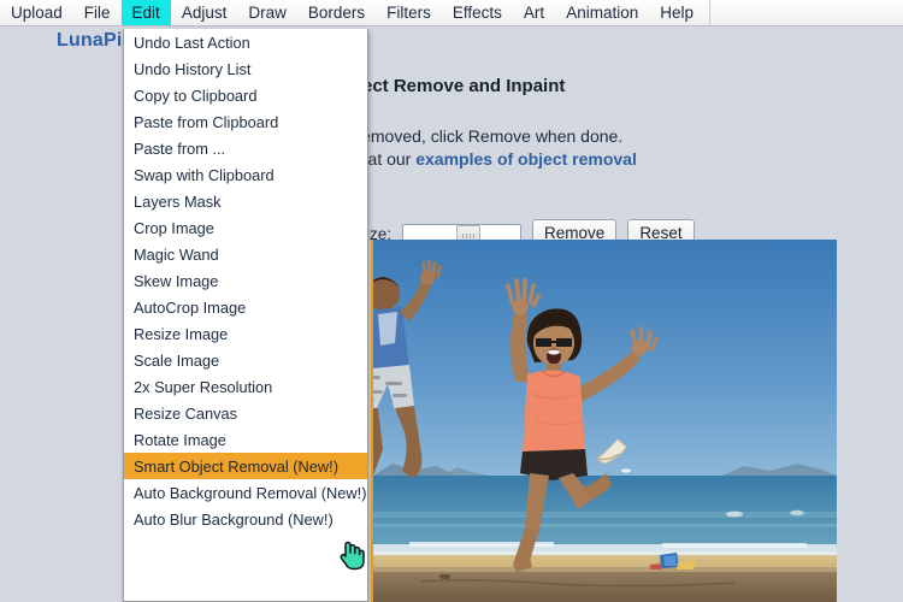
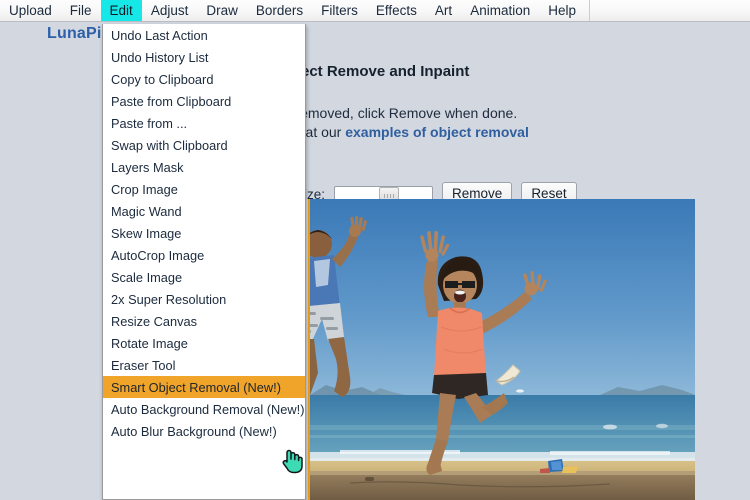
  Upload
  File
  Edit
  Adjust
  Draw
  Borders
  Filters
  Effects
  Art
  Animation
  Help
  LunaPi
  ct Remove and Inpaint
  Remove
  Reset
  Undo Last Action
  Undo History List
  Copy to Clipboard
  Paste from Clipboard
  Paste from ...
  Swap with Clipboard
  Layers Mask
  Crop Image
  Magic Wand
  Skew Image
  AutoCrop Image
- Resize Image
  Scale Image
  2x Super Resolution
  Resize Canvas
  Rotate Image
+ Eraser Tool
  Smart Object Removal (New!)
  Auto Background Removal (New!)
  Auto Blur Background (New!)
